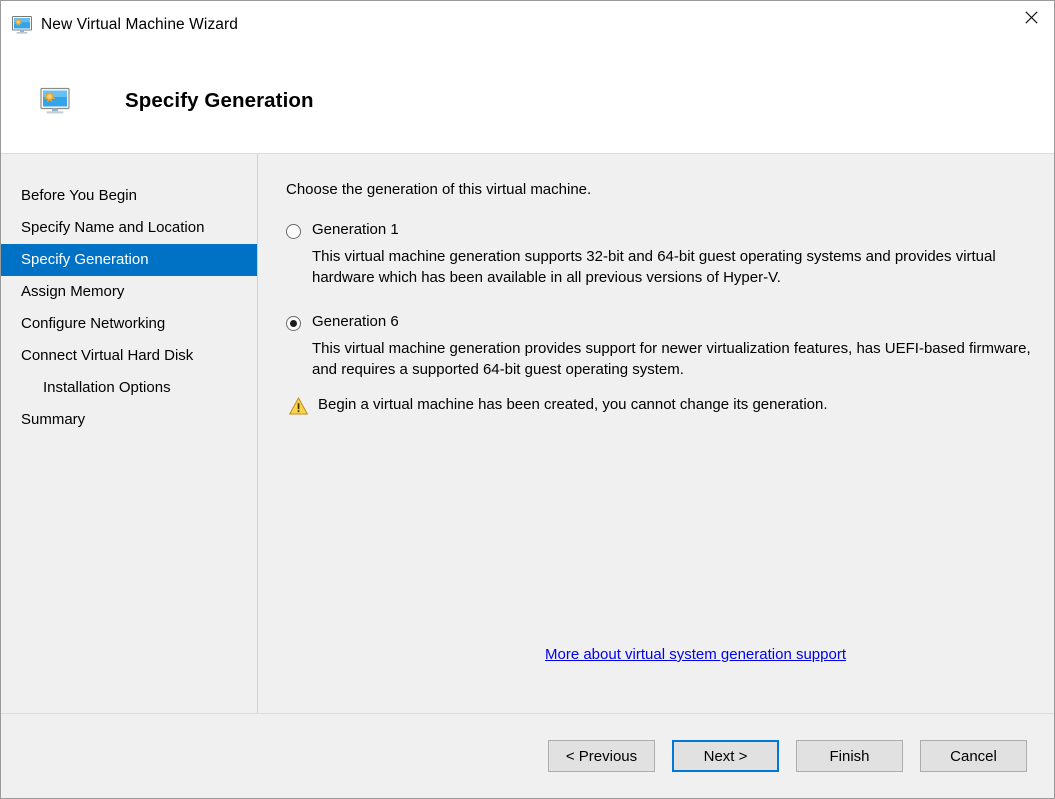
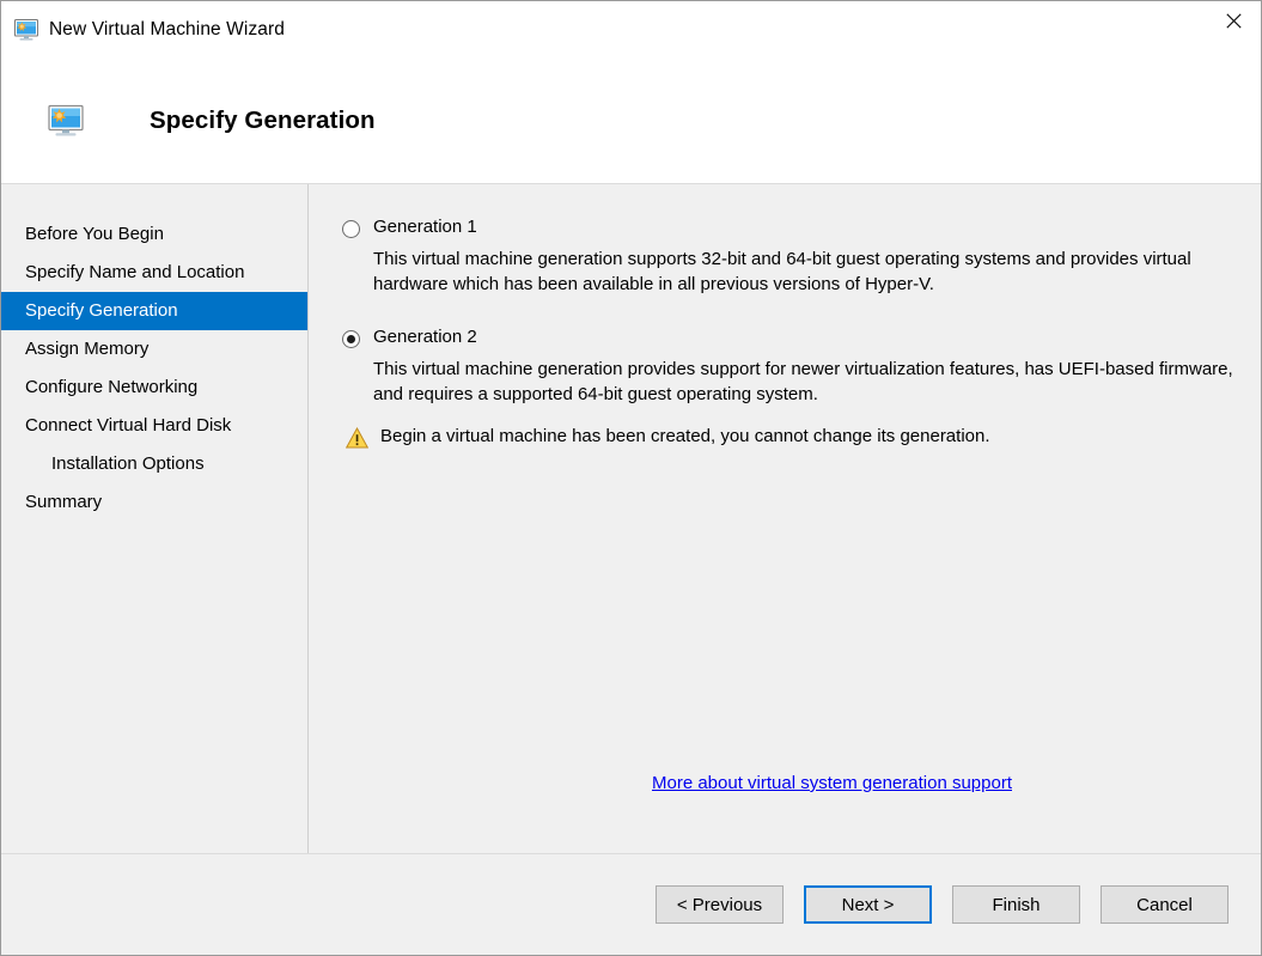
  New Virtual Machine Wizard
  Specify Generation
  Before You Begin
  Specify Name and Location
  Specify Generation
  Assign Memory
  Configure Networking
  Connect Virtual Hard Disk
  Installation Options
  Summary
- Choose the generation of this virtual machine.
  Generation 1
  This virtual machine generation supports 32-bit and 64-bit guest operating systems and provides virtual hardware which has been available in all previous versions of Hyper-V.
- Generation 6
+ Generation 2
  This virtual machine generation provides support for newer virtualization features, has UEFI-based firmware, and requires a supported 64-bit guest operating system.
  Begin a virtual machine has been created, you cannot change its generation.
  More about virtual system generation support
  < Previous
  Next >
  Finish
  Cancel
